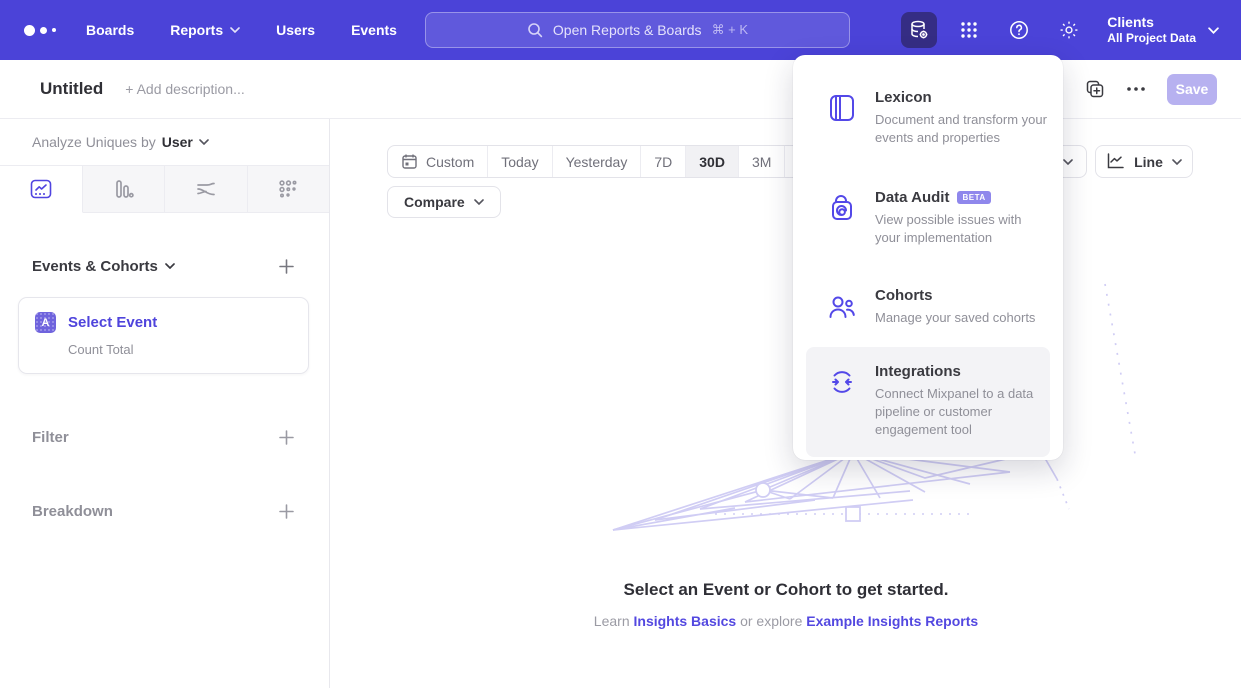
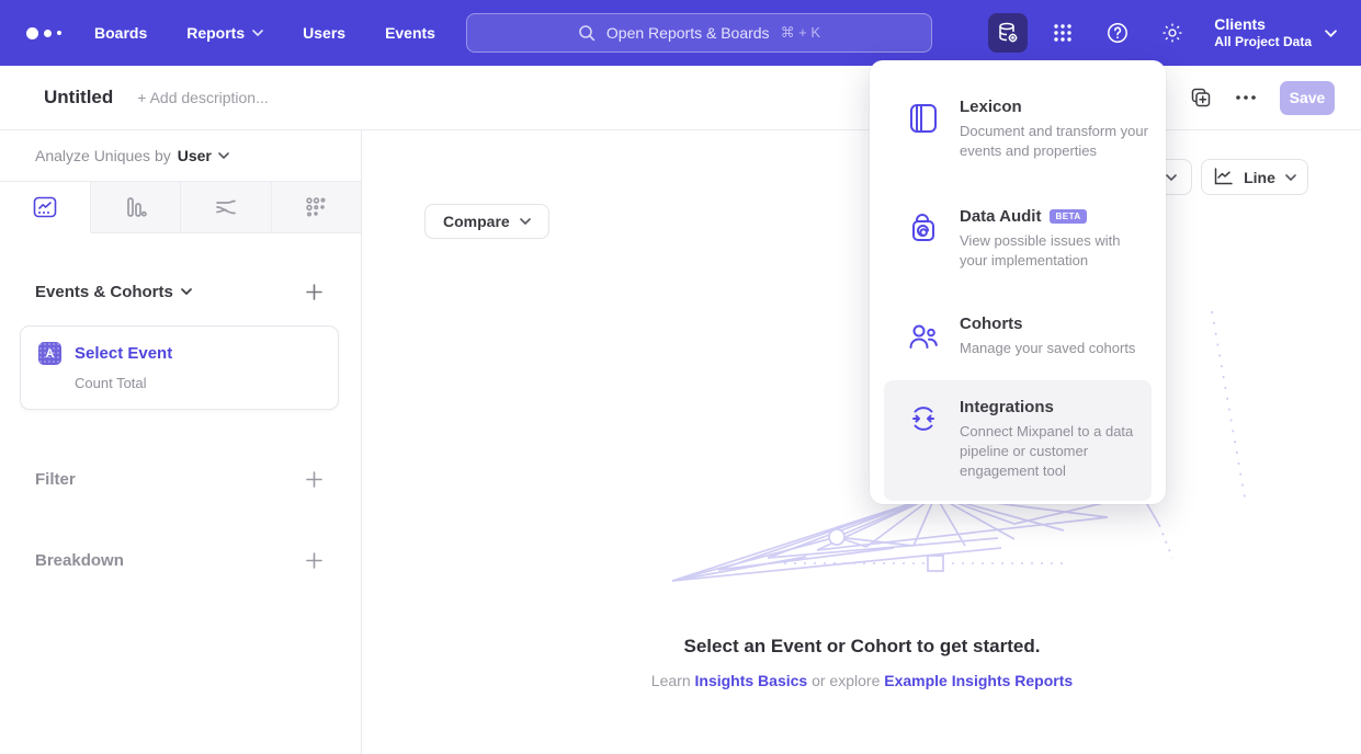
  Boards
  Reports
  Users
  Events
  Open Reports & Boards
  ⌘ + K
  Clients
  All Project Data
  Untitled
  + Add description...
  Save
  Analyze Uniques by
  User
  Events & Cohorts
  A
  Select Event
  Count Total
  Filter
  Breakdown
- Custom
- Today
- Yesterday
- 7D
- 30D
- 3M
  Compare
  Line
  Select an Event or Cohort to get started.
  Learn Insights Basics or explore Example Insights Reports
  Lexicon
  Document and transform your events and properties
  Data Audit
  BETA
  View possible issues with your implementation
  Cohorts
  Manage your saved cohorts
  Integrations
  Connect Mixpanel to a data pipeline or customer engagement tool
